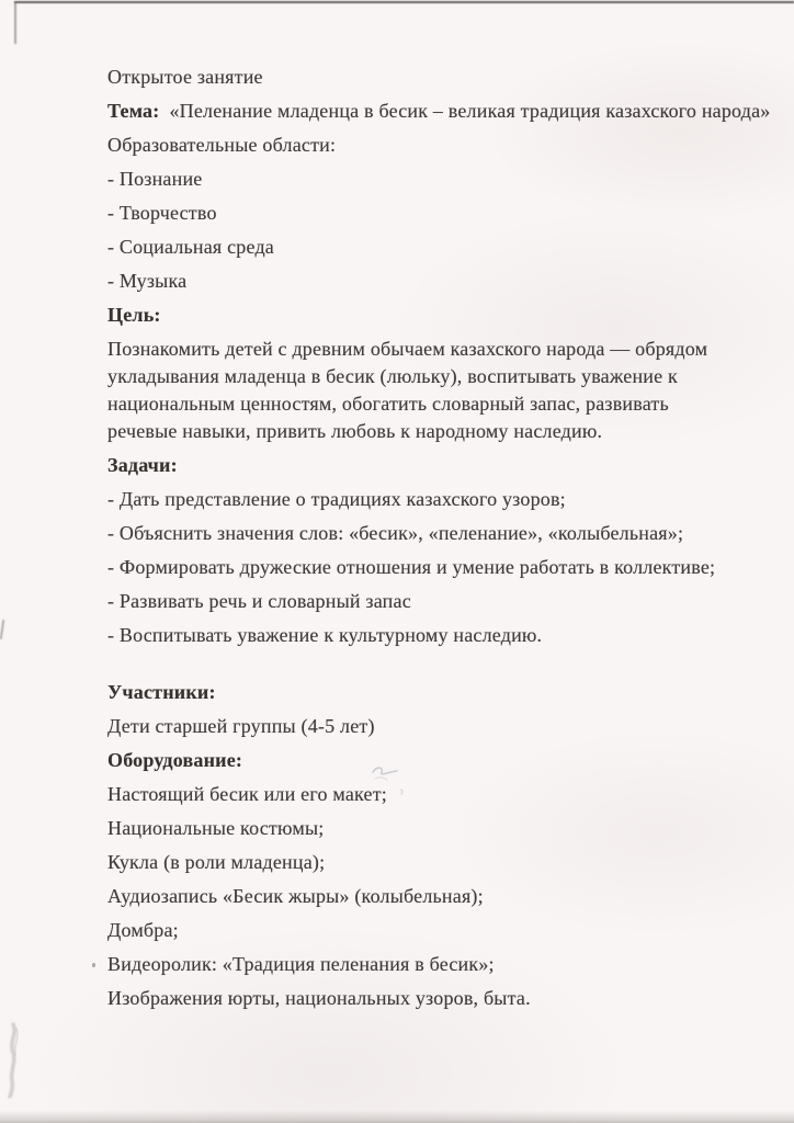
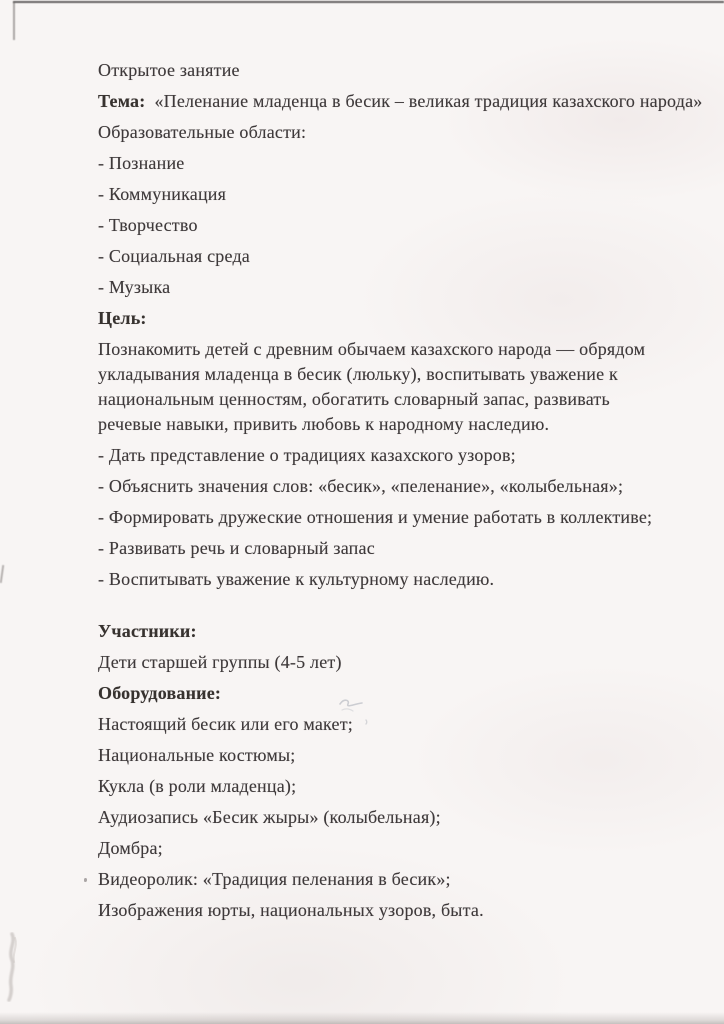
  Открытое занятие
  Тема: «Пеленание младенца в бесик – великая традиция казахского народа»
  Образовательные области:
  - Познание
+ - Коммуникация
  - Творчество
  - Социальная среда
  - Музыка
  Цель:
  Познакомить детей с древним обычаем казахского народа — обрядом укладывания младенца в бесик (люльку), воспитывать уважение к национальным ценностям, обогатить словарный запас, развивать речевые навыки, привить любовь к народному наследию.
- Задачи:
  - Дать представление о традициях казахского узоров;
  - Объяснить значения слов: «бесик», «пеленание», «колыбельная»;
  - Формировать дружеские отношения и умение работать в коллективе;
  - Развивать речь и словарный запас
  - Воспитывать уважение к культурному наследию.
  Участники:
  Дети старшей группы (4-5 лет)
  Оборудование:
  Настоящий бесик или его макет;
  Национальные костюмы;
  Кукла (в роли младенца);
  Аудиозапись «Бесик жыры» (колыбельная);
  Домбра;
  Видеоролик: «Традиция пеленания в бесик»;
  Изображения юрты, национальных узоров, быта.
